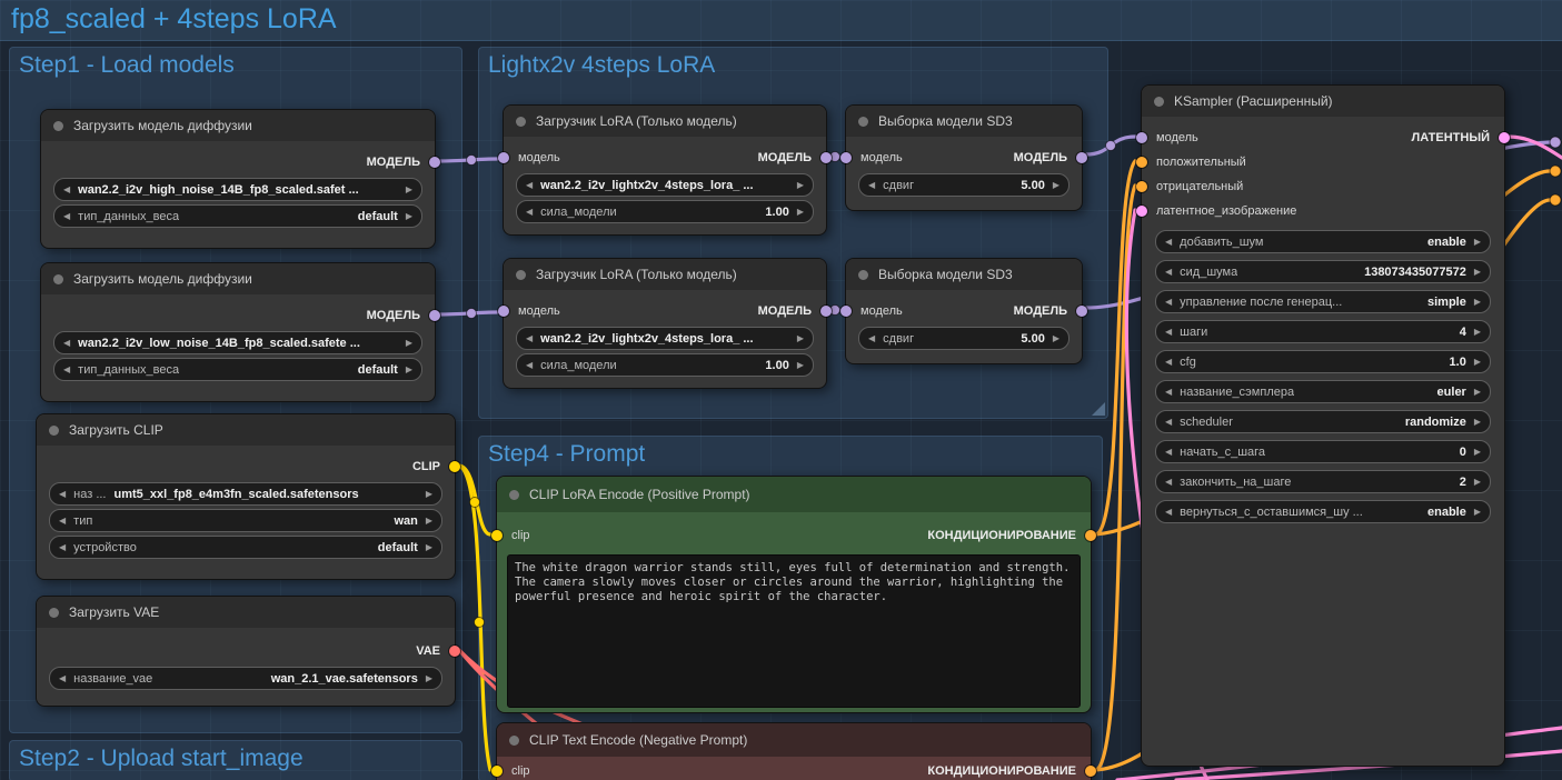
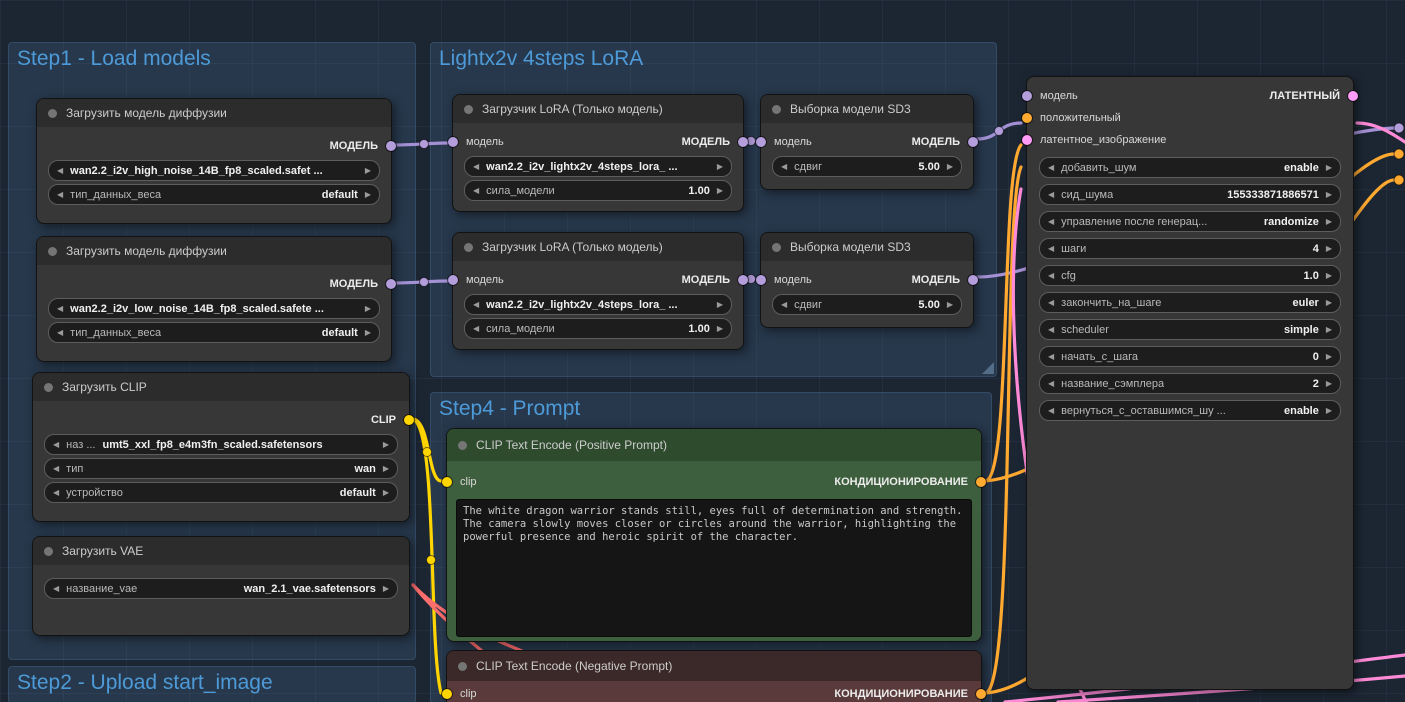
- fp8_scaled + 4steps LoRA
  Step1 - Load models
  Lightx2v 4steps LoRA
  Step4 - Prompt
  Step2 - Upload start_image
  Загрузить модель диффузии
  МОДЕЛЬ
  ◀
  wan2.2_i2v_high_noise_14B_fp8_scaled.safet ...
  ▶
  ◀
  тип_данных_веса
  default
  ▶
  Загрузить модель диффузии
  МОДЕЛЬ
  ◀
  wan2.2_i2v_low_noise_14B_fp8_scaled.safete ...
  ▶
  ◀
  тип_данных_веса
  default
  ▶
  Загрузить CLIP
  CLIP
  ◀
  наз ...
  umt5_xxl_fp8_e4m3fn_scaled.safetensors
  ▶
  ◀
  тип
  wan
  ▶
  ◀
  устройство
  default
  ▶
  Загрузить VAE
- VAE
  ◀
  название_vae
  wan_2.1_vae.safetensors
  ▶
  Загрузчик LoRA (Только модель)
  модель
  МОДЕЛЬ
  ◀
  wan2.2_i2v_lightx2v_4steps_lora_ ...
  ▶
  ◀
  сила_модели
  1.00
  ▶
  Загрузчик LoRA (Только модель)
  модель
  МОДЕЛЬ
  ◀
  wan2.2_i2v_lightx2v_4steps_lora_ ...
  ▶
  ◀
  сила_модели
  1.00
  ▶
  Выборка модели SD3
  модель
  МОДЕЛЬ
  ◀
  сдвиг
  5.00
  ▶
  Выборка модели SD3
  модель
  МОДЕЛЬ
  ◀
  сдвиг
  5.00
  ▶
- KSampler (Расширенный)
  модель
  ЛАТЕНТНЫЙ
  положительный
- отрицательный
  латентное_изображение
  ◀
  добавить_шум
  enable
  ▶
  ◀
  сид_шума
- 138073435077572
+ 155333871886571
  ▶
  ◀
  управление после генерац...
- simple
+ randomize
  ▶
  ◀
  шаги
  4
  ▶
  ◀
  cfg
  1.0
  ▶
  ◀
- название_сэмплера
+ закончить_на_шаге
  euler
  ▶
  ◀
  scheduler
- randomize
+ simple
  ▶
  ◀
  начать_с_шага
  0
  ▶
  ◀
- закончить_на_шаге
+ название_сэмплера
  2
  ▶
  ◀
  вернуться_с_оставшимся_шу ...
  enable
  ▶
- CLIP LoRA Encode (Positive Prompt)
+ CLIP Text Encode (Positive Prompt)
  clip
  КОНДИЦИОНИРОВАНИЕ
  The white dragon warrior stands still, eyes full of determination and strength. The camera slowly moves closer or circles around the warrior, highlighting the powerful presence and heroic spirit of the character.
  CLIP Text Encode (Negative Prompt)
  clip
  КОНДИЦИОНИРОВАНИЕ
